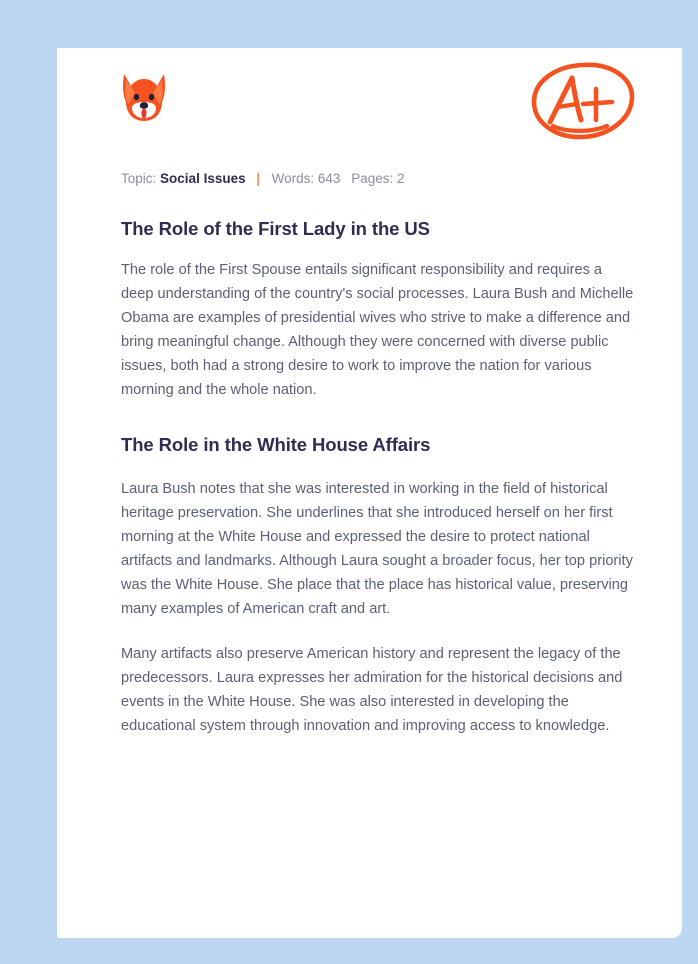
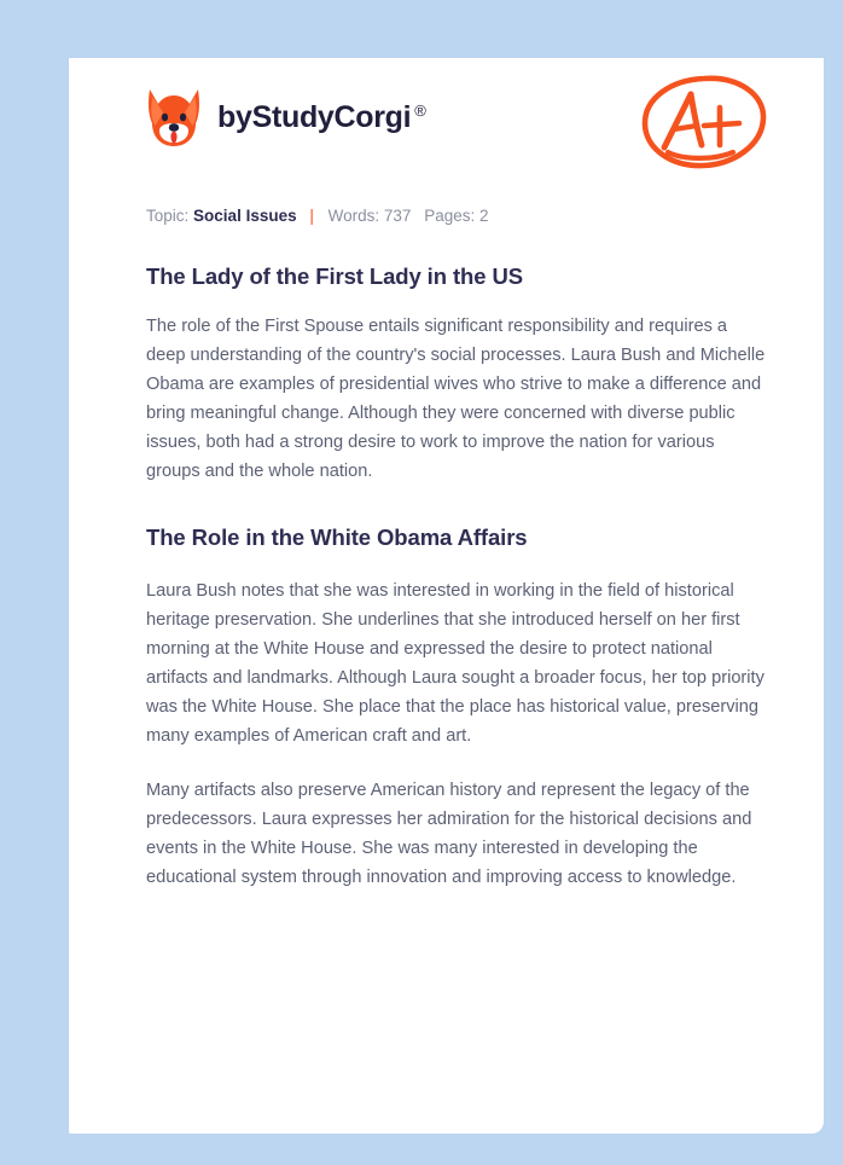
+ by
+ StudyCorgi
+ ®
- Topic: Social Issues | Words: 643 Pages: 2
+ Topic: Social Issues | Words: 737 Pages: 2
- The Role of the First Lady in the US
+ The Lady of the First Lady in the US
- The role of the First Spouse entails significant responsibility and requires a deep understanding of the country's social processes. Laura Bush and Michelle Obama are examples of presidential wives who strive to make a difference and bring meaningful change. Although they were concerned with diverse public issues, both had a strong desire to work to improve the nation for various morning and the whole nation.
+ The role of the First Spouse entails significant responsibility and requires a deep understanding of the country's social processes. Laura Bush and Michelle Obama are examples of presidential wives who strive to make a difference and bring meaningful change. Although they were concerned with diverse public issues, both had a strong desire to work to improve the nation for various groups and the whole nation.
- The Role in the White House Affairs
+ The Role in the White Obama Affairs
  Laura Bush notes that she was interested in working in the field of historical heritage preservation. She underlines that she introduced herself on her first morning at the White House and expressed the desire to protect national artifacts and landmarks. Although Laura sought a broader focus, her top priority was the White House. She place that the place has historical value, preserving many examples of American craft and art.
- Many artifacts also preserve American history and represent the legacy of the predecessors. Laura expresses her admiration for the historical decisions and events in the White House. She was also interested in developing the educational system through innovation and improving access to knowledge.
+ Many artifacts also preserve American history and represent the legacy of the predecessors. Laura expresses her admiration for the historical decisions and events in the White House. She was many interested in developing the educational system through innovation and improving access to knowledge.
